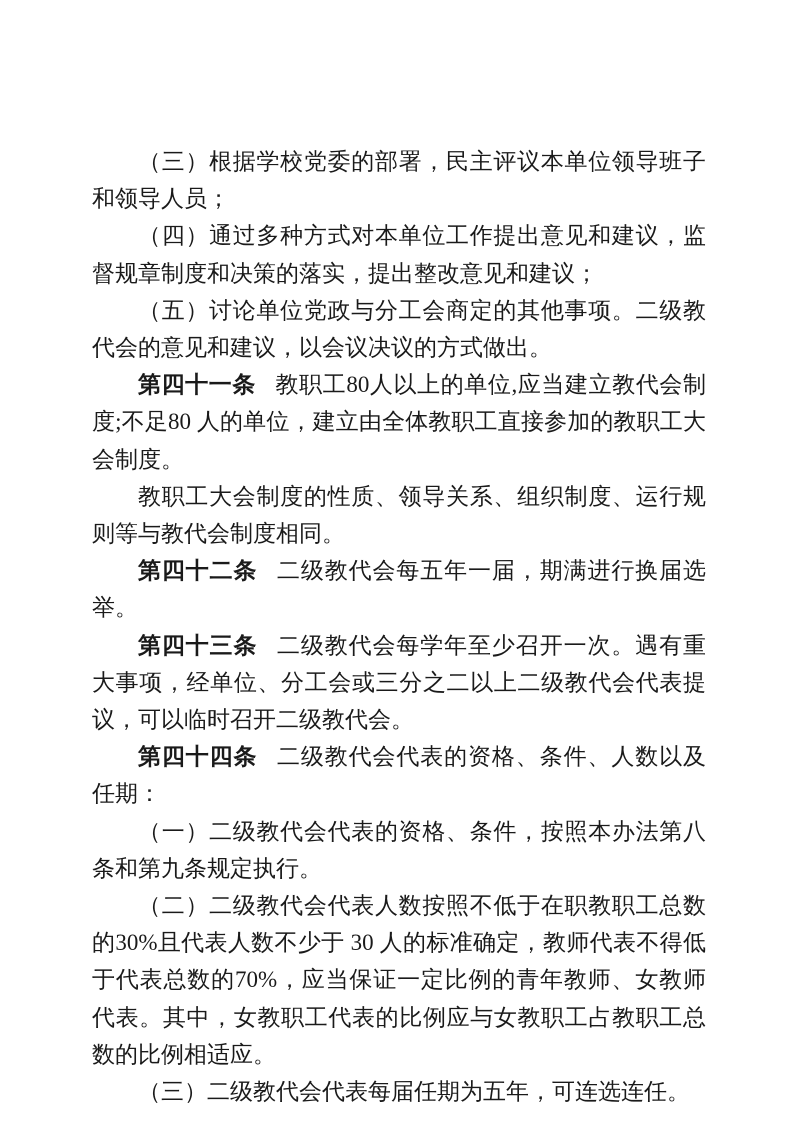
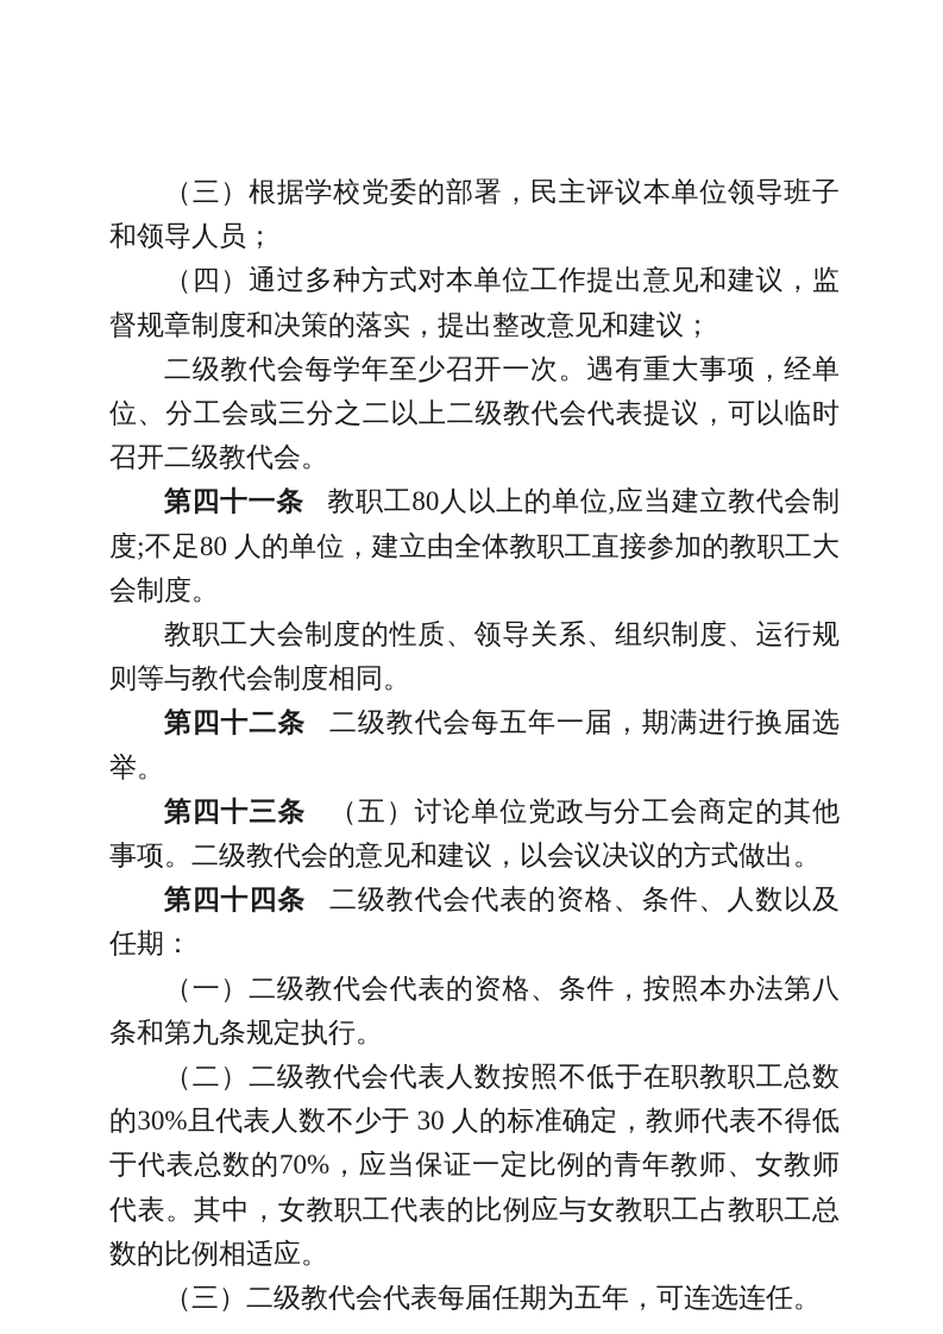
  （三）根据学校党委的部署，民主评议本单位领导班子和领导人员；
  （四）通过多种方式对本单位工作提出意见和建议，监督规章制度和决策的落实，提出整改意见和建议；
- （五）讨论单位党政与分工会商定的其他事项。二级教代会的意见和建议，以会议决议的方式做出。
+ 二级教代会每学年至少召开一次。遇有重大事项，经单位、分工会或三分之二以上二级教代会代表提议，可以临时召开二级教代会。
  第四十一条 教职工80人以上的单位,应当建立教代会制度;不足80 人的单位，建立由全体教职工直接参加的教职工大会制度。
  教职工大会制度的性质、领导关系、组织制度、运行规则等与教代会制度相同。
  第四十二条 二级教代会每五年一届，期满进行换届选举。
- 第四十三条 二级教代会每学年至少召开一次。遇有重大事项，经单位、分工会或三分之二以上二级教代会代表提议，可以临时召开二级教代会。
+ 第四十三条 （五）讨论单位党政与分工会商定的其他事项。二级教代会的意见和建议，以会议决议的方式做出。
  第四十四条 二级教代会代表的资格、条件、人数以及任期：
  （一）二级教代会代表的资格、条件，按照本办法第八条和第九条规定执行。
  （二）二级教代会代表人数按照不低于在职教职工总数的30%且代表人数不少于 30 人的标准确定，教师代表不得低于代表总数的70%，应当保证一定比例的青年教师、女教师代表。其中，女教职工代表的比例应与女教职工占教职工总数的比例相适应。
  （三）二级教代会代表每届任期为五年，可连选连任。
